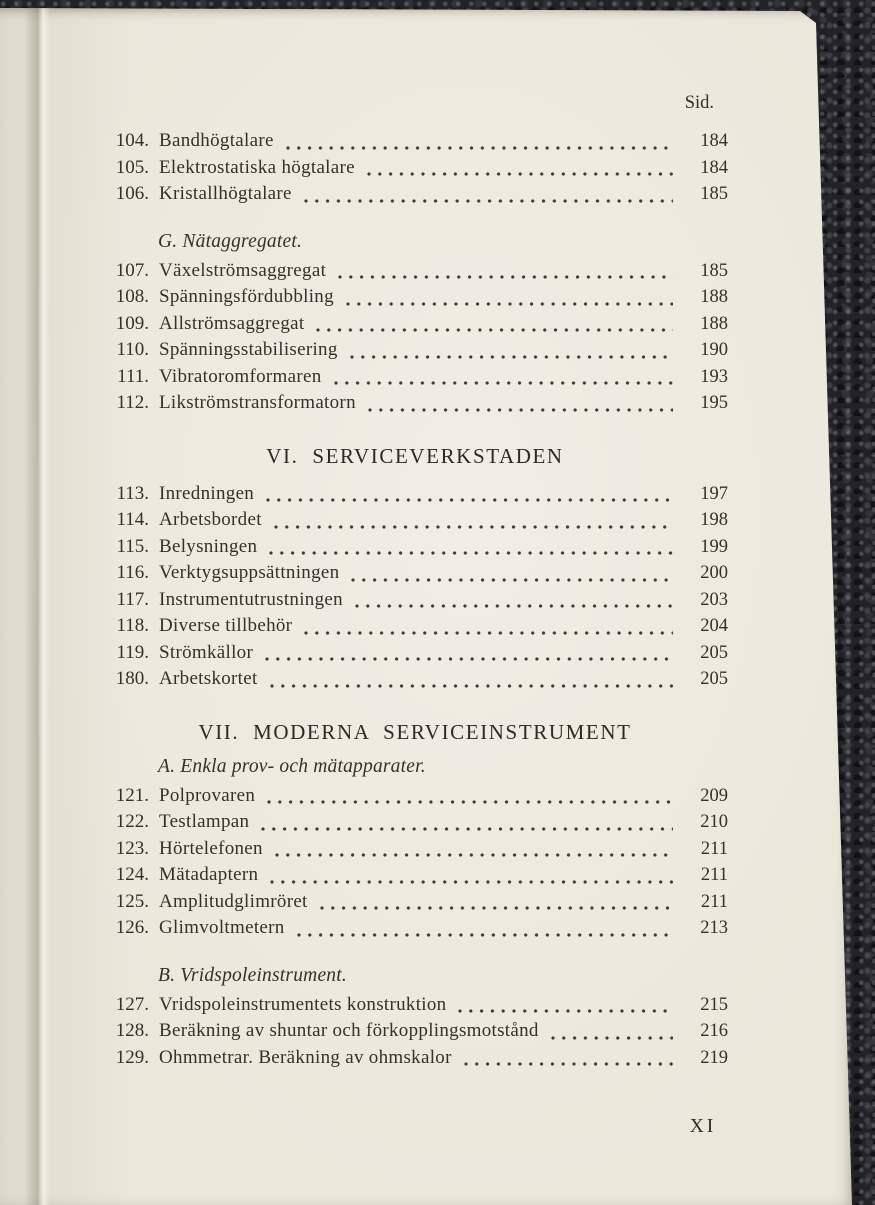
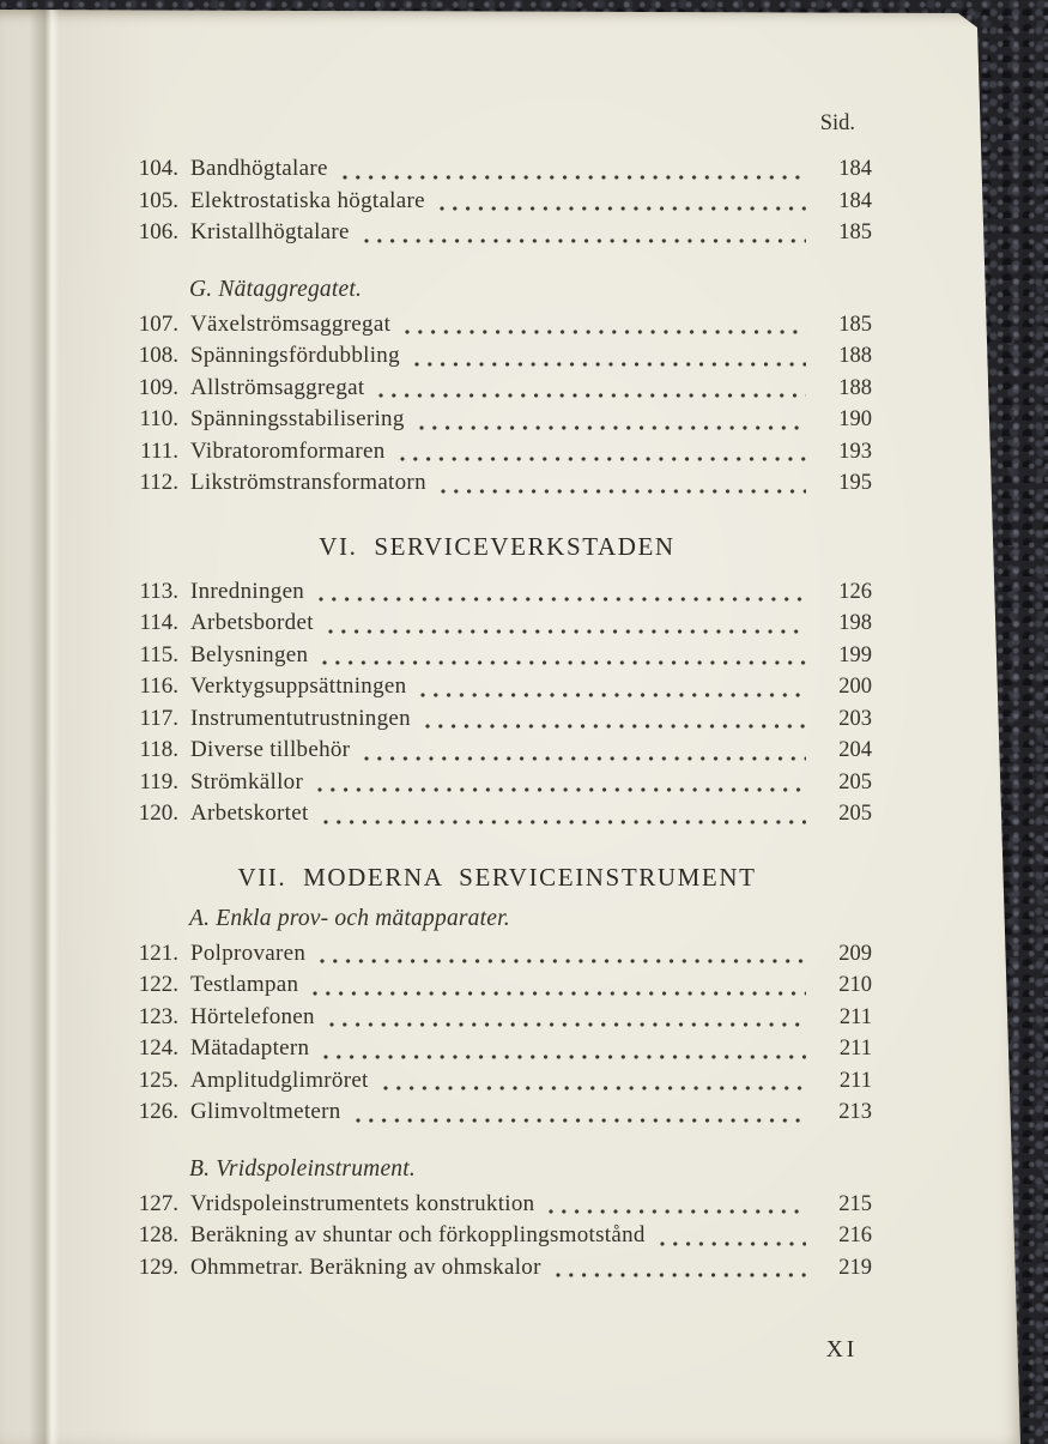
  Sid.
  104.
  Bandhögtalare
  184
  105.
  Elektrostatiska högtalare
  184
  106.
  Kristallhögtalare
  185
  G. Nätaggregatet.
  107.
  Växelströmsaggregat
  185
  108.
  Spänningsfördubbling
  188
  109.
  Allströmsaggregat
  188
  110.
  Spänningsstabilisering
  190
  111.
  Vibratoromformaren
  193
  112.
  Likströmstransformatorn
  195
  VI. SERVICEVERKSTADEN
  113.
  Inredningen
- 197
+ 126
  114.
  Arbetsbordet
  198
  115.
  Belysningen
  199
  116.
  Verktygsuppsättningen
  200
  117.
  Instrumentutrustningen
  203
  118.
  Diverse tillbehör
  204
  119.
  Strömkällor
  205
- 180.
+ 120.
  Arbetskortet
  205
  VII. MODERNA SERVICEINSTRUMENT
  A. Enkla prov- och mätapparater.
  121.
  Polprovaren
  209
  122.
  Testlampan
  210
  123.
  Hörtelefonen
  211
  124.
  Mätadaptern
  211
  125.
  Amplitudglimröret
  211
  126.
  Glimvoltmetern
  213
  B. Vridspoleinstrument.
  127.
  Vridspoleinstrumentets konstruktion
  215
  128.
  Beräkning av shuntar och förkopplingsmotstånd
  216
  129.
  Ohmmetrar. Beräkning av ohmskalor
  219
  XI
